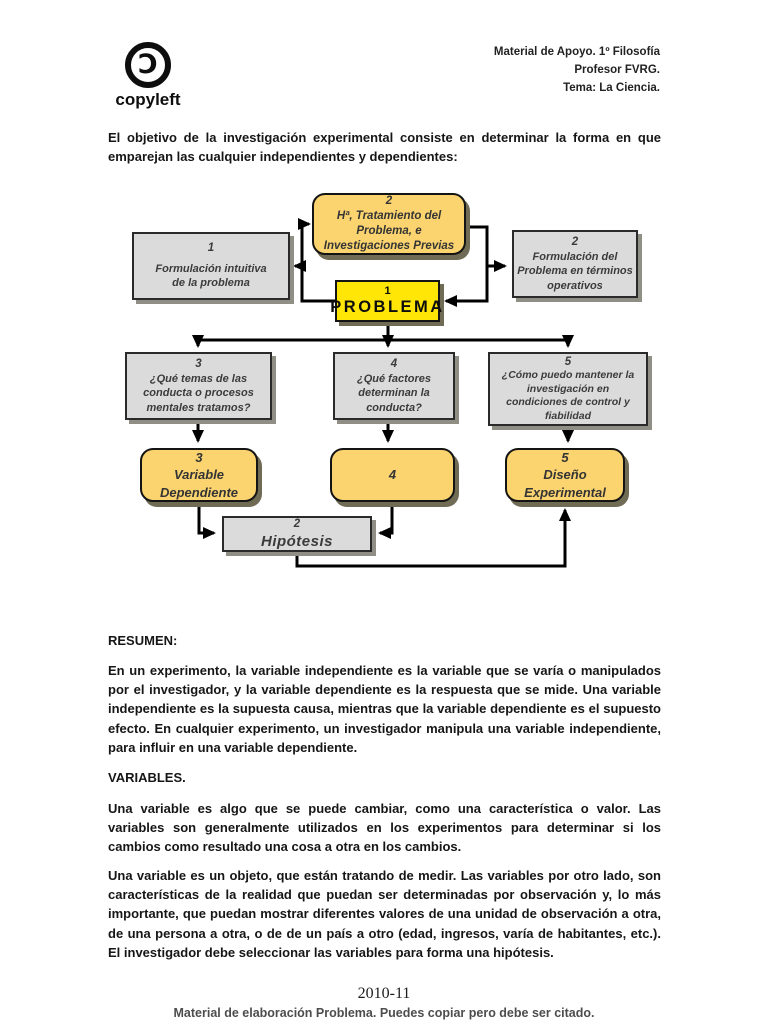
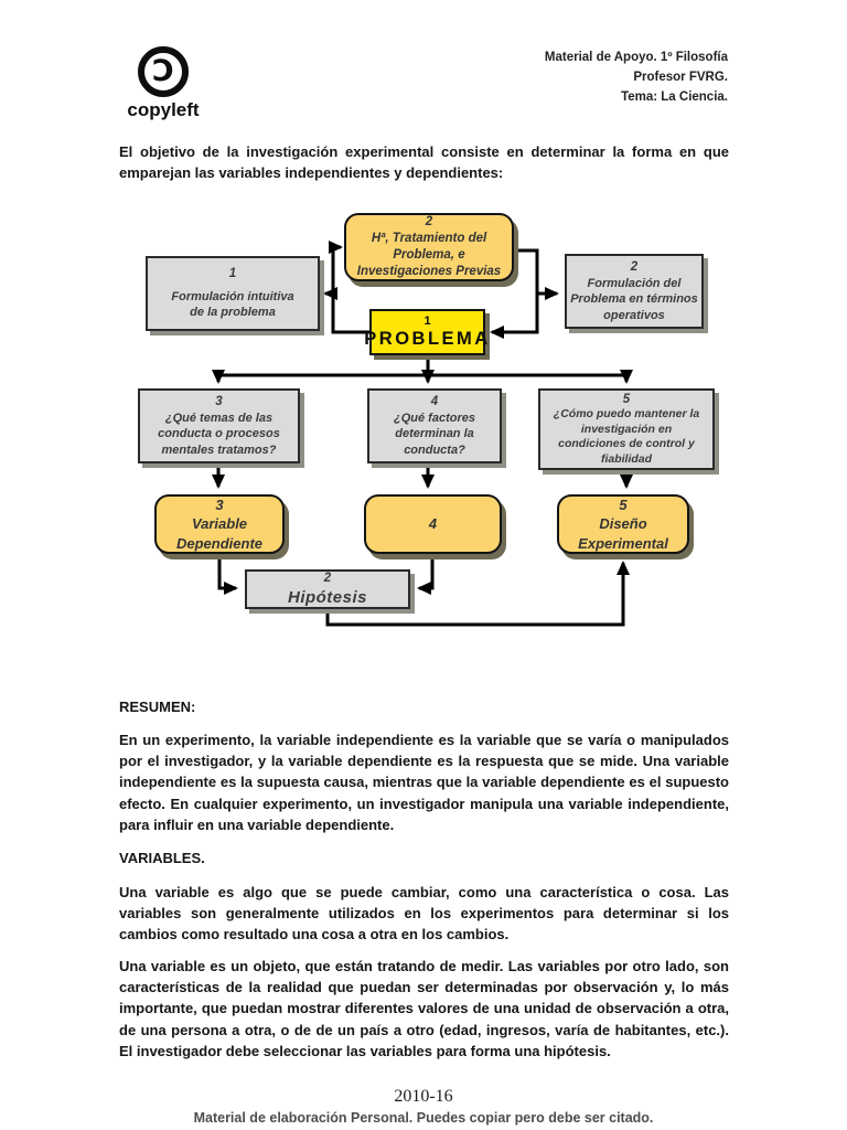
  Ɔ
  copyleft
  Material de Apoyo. 1º Filosofía
  Profesor FVRG.
  Tema: La Ciencia.
- El objetivo de la investigación experimental consiste en determinar la forma en que emparejan las cualquier independientes y dependientes:
+ El objetivo de la investigación experimental consiste en determinar la forma en que emparejan las variables independientes y dependientes:
  2
  Hª, Tratamiento del
  Problema, e
  Investigaciones Previas
  1
  Formulación intuitiva
  de la problema
  2
  Formulación del
  Problema en términos
  operativos
  1
  PROBLEMA
  3
  ¿Qué temas de las
  conducta o procesos
  mentales tratamos?
  4
  ¿Qué factores
  determinan la
  conducta?
  5
  ¿Cómo puedo mantener la
  investigación en
  condiciones de control y
  fiabilidad
  3
  Variable
  Dependiente
  4
  5
  Diseño
  Experimental
  2
  Hipótesis
  RESUMEN:
  En un experimento, la variable independiente es la variable que se varía o manipulados por el investigador, y la variable dependiente es la respuesta que se mide. Una variable independiente es la supuesta causa, mientras que la variable dependiente es el supuesto efecto. En cualquier experimento, un investigador manipula una variable independiente, para influir en una variable dependiente.
  VARIABLES.
- Una variable es algo que se puede cambiar, como una característica o valor. Las variables son generalmente utilizados en los experimentos para determinar si los cambios como resultado una cosa a otra en los cambios.
+ Una variable es algo que se puede cambiar, como una característica o cosa. Las variables son generalmente utilizados en los experimentos para determinar si los cambios como resultado una cosa a otra en los cambios.
  Una variable es un objeto, que están tratando de medir. Las variables por otro lado, son características de la realidad que puedan ser determinadas por observación y, lo más importante, que puedan mostrar diferentes valores de una unidad de observación a otra, de una persona a otra, o de de un país a otro (edad, ingresos, varía de habitantes, etc.). El investigador debe seleccionar las variables para forma una hipótesis.
- 2010-11
+ 2010-16
- Material de elaboración Problema. Puedes copiar pero debe ser citado.
+ Material de elaboración Personal. Puedes copiar pero debe ser citado.
